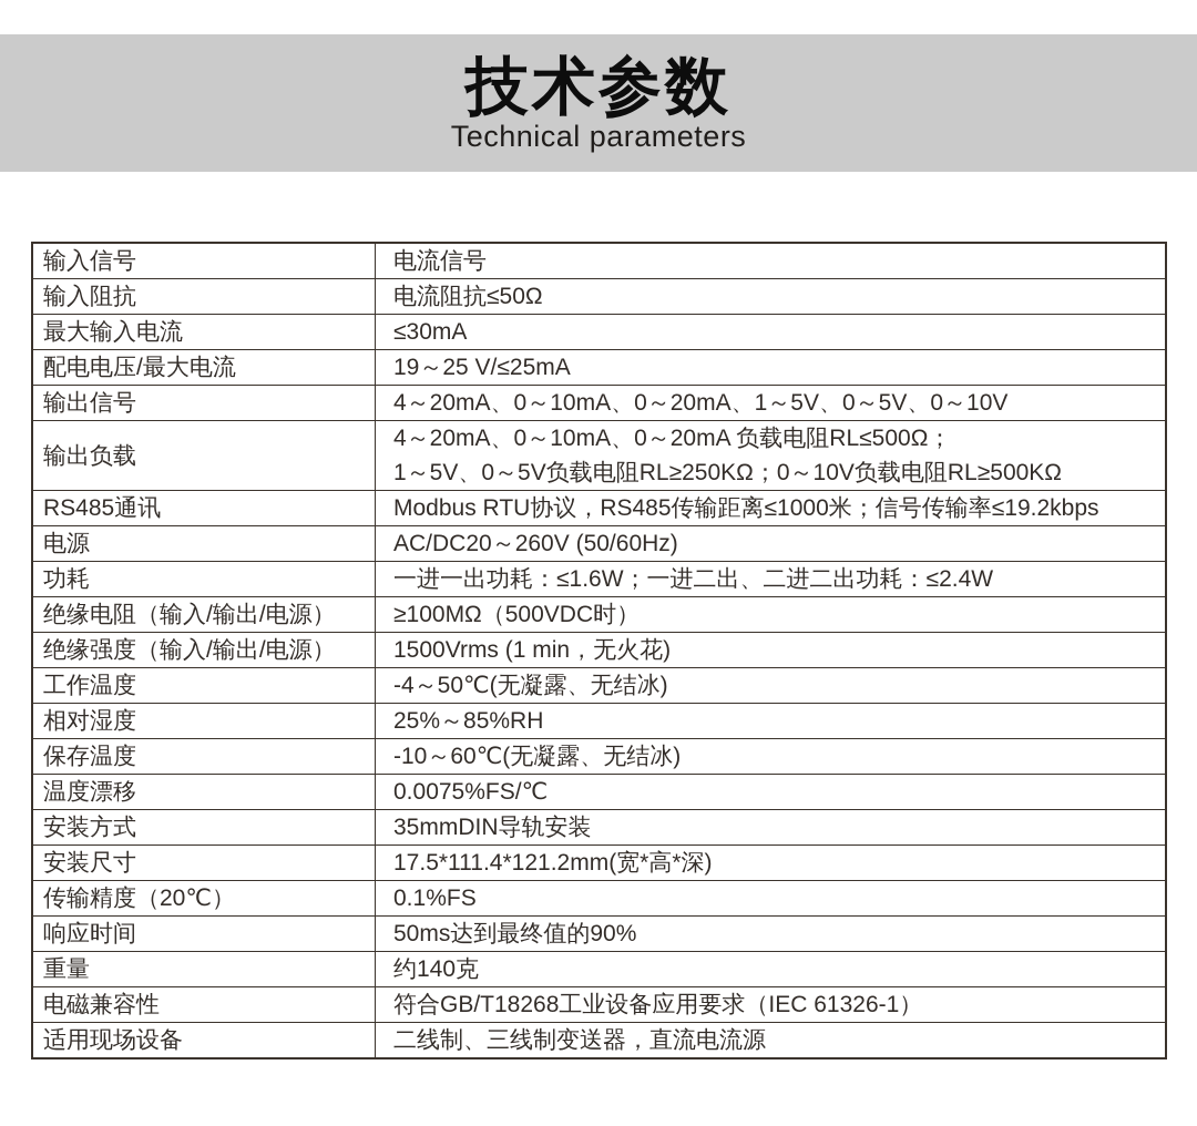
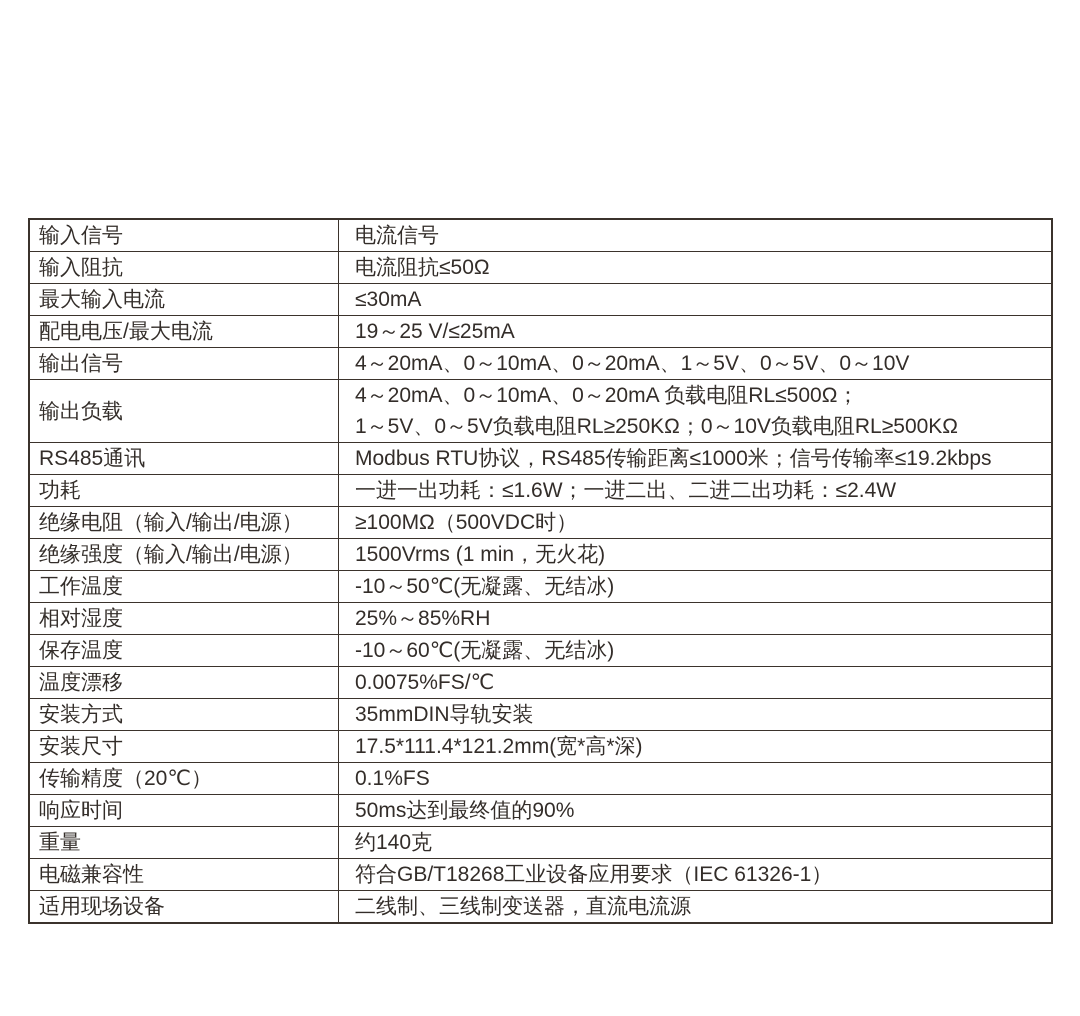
- 技术参数
- Technical parameters
  输入信号	电流信号
  输入阻抗	电流阻抗≤50Ω
  最大输入电流	≤30mA
  配电电压/最大电流	19～25 V/≤25mA
  输出信号	4～20mA、0～10mA、0～20mA、1～5V、0～5V、0～10V
  输出负载	4～20mA、0～10mA、0～20mA 负载电阻RL≤500Ω； 1～5V、0～5V负载电阻RL≥250KΩ；0～10V负载电阻RL≥500KΩ
  RS485通讯	Modbus RTU协议，RS485传输距离≤1000米；信号传输率≤19.2kbps
- 电源	AC/DC20～260V (50/60Hz)
  功耗	一进一出功耗：≤1.6W；一进二出、二进二出功耗：≤2.4W
  绝缘电阻（输入/输出/电源）	≥100MΩ（500VDC时）
  绝缘强度（输入/输出/电源）	1500Vrms (1 min，无火花)
- 工作温度	-4～50℃(无凝露、无结冰)
+ 工作温度	-10～50℃(无凝露、无结冰)
  相对湿度	25%～85%RH
  保存温度	-10～60℃(无凝露、无结冰)
  温度漂移	0.0075%FS/℃
  安装方式	35mmDIN导轨安装
  安装尺寸	17.5*111.4*121.2mm(宽*高*深)
  传输精度（20℃）	0.1%FS
  响应时间	50ms达到最终值的90%
  重量	约140克
  电磁兼容性	符合GB/T18268工业设备应用要求（IEC 61326-1）
  适用现场设备	二线制、三线制变送器，直流电流源
